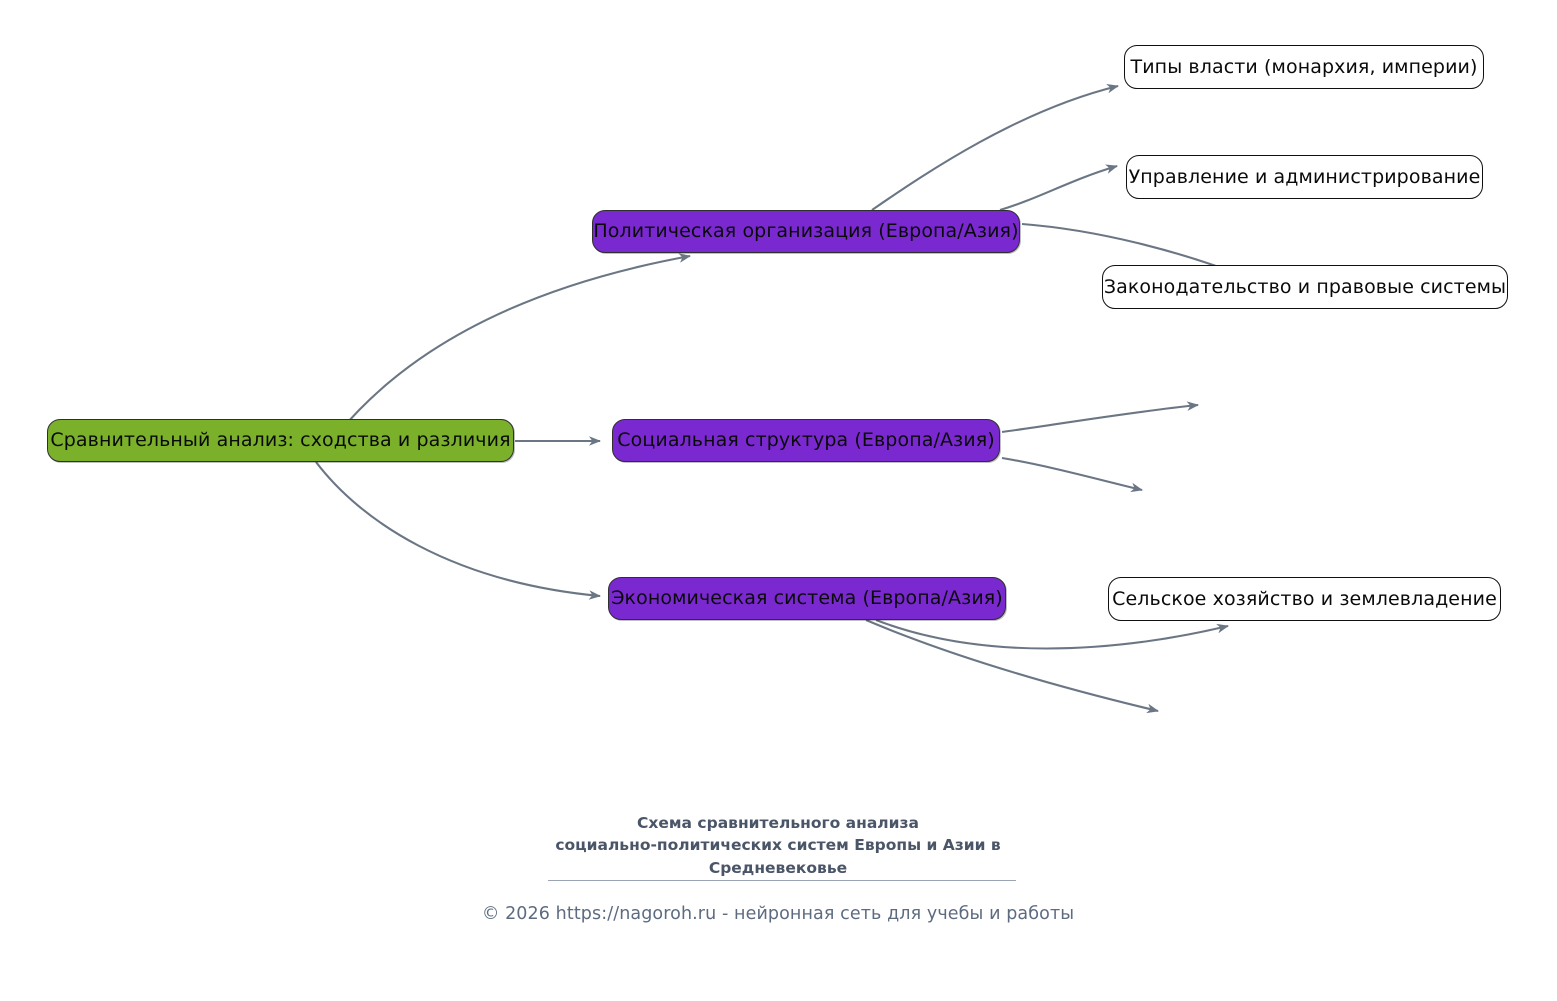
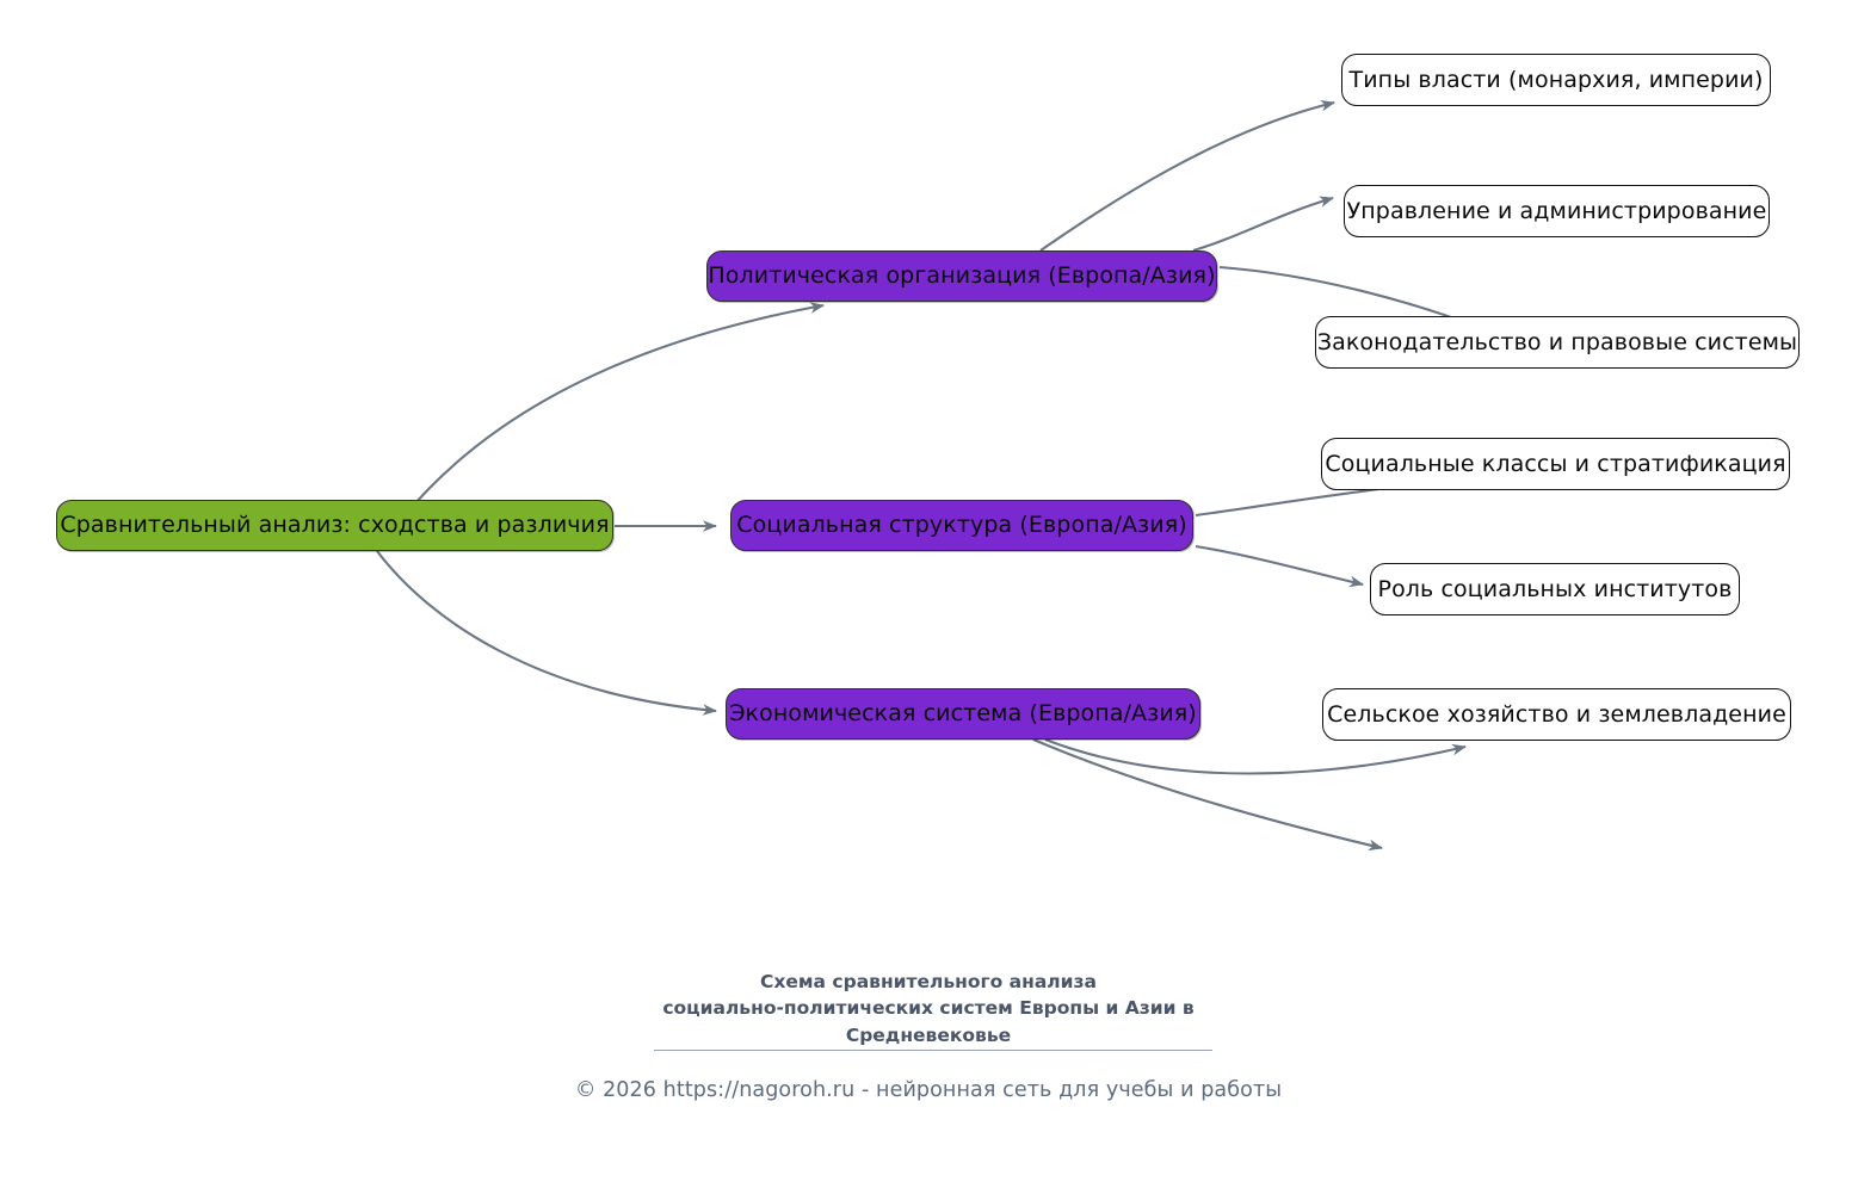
  Сравнительный анализ: сходства и различия
  Политическая организация (Европа/Азия)
  Типы власти (монархия, империи)
  Управление и администрирование
  Законодательство и правовые системы
  Социальная структура (Европа/Азия)
+ Социальные классы и стратификация
+ Роль социальных институтов
  Экономическая система (Европа/Азия)
  Сельское хозяйство и землевладение
  Схема сравнительного анализа
  социально-политических систем Европы и Азии в
  Средневековье
  © 2026 https://nagoroh.ru - нейронная сеть для учебы и работы
